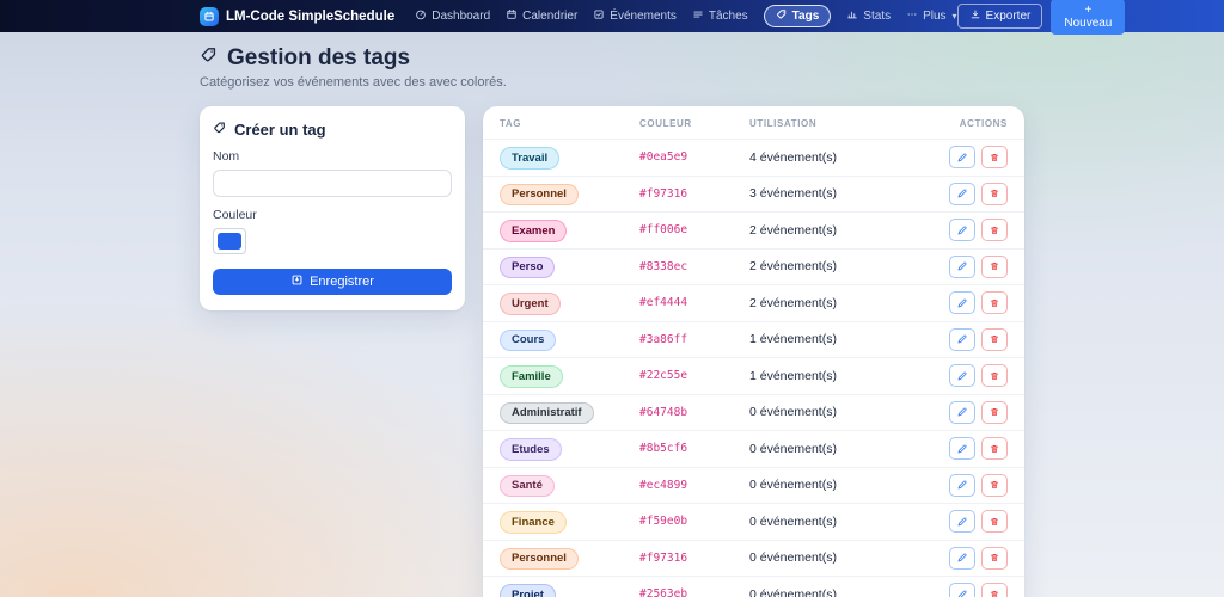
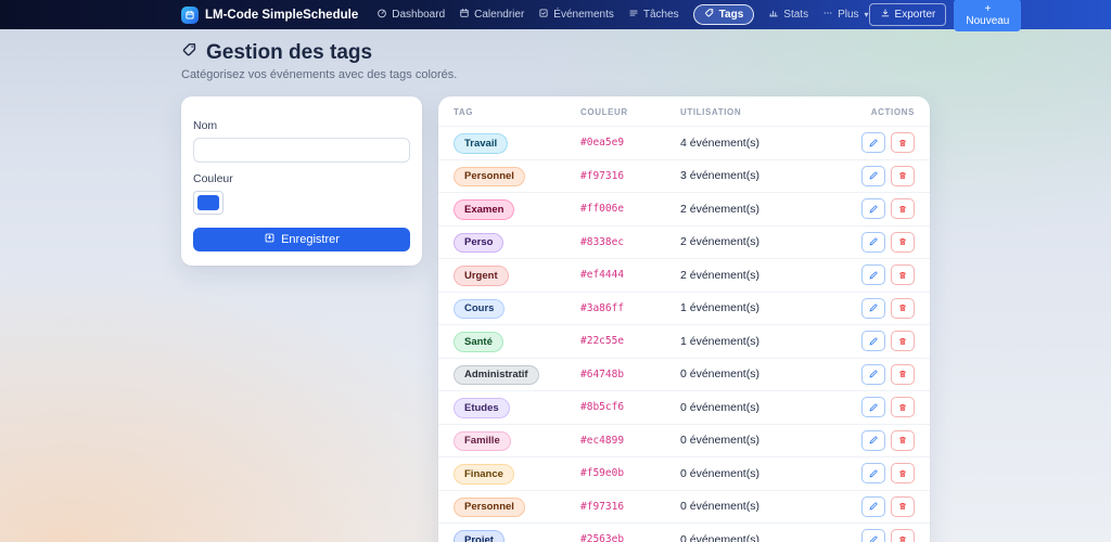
  LM-Code SimpleSchedule
  Dashboard
  Calendrier
  Événements
  Tâches
  Tags
  Stats
  Plus
  ▾
  Exporter
  + Nouveau
  Gestion des tags
- Catégorisez vos événements avec des avec colorés.
+ Catégorisez vos événements avec des tags colorés.
- Créer un tag
  Nom
  Couleur
  Enregistrer
  TAG
  COULEUR
  UTILISATION
  ACTIONS
  Travail
  #0ea5e9
  4 événement(s)
  Personnel
  #f97316
  3 événement(s)
  Examen
  #ff006e
  2 événement(s)
  Perso
  #8338ec
  2 événement(s)
  Urgent
  #ef4444
  2 événement(s)
  Cours
  #3a86ff
  1 événement(s)
- Famille
+ Santé
  #22c55e
  1 événement(s)
  Administratif
  #64748b
  0 événement(s)
  Etudes
  #8b5cf6
  0 événement(s)
- Santé
+ Famille
  #ec4899
  0 événement(s)
  Finance
  #f59e0b
  0 événement(s)
  Personnel
  #f97316
  0 événement(s)
  Projet
  #2563eb
  0 événement(s)
